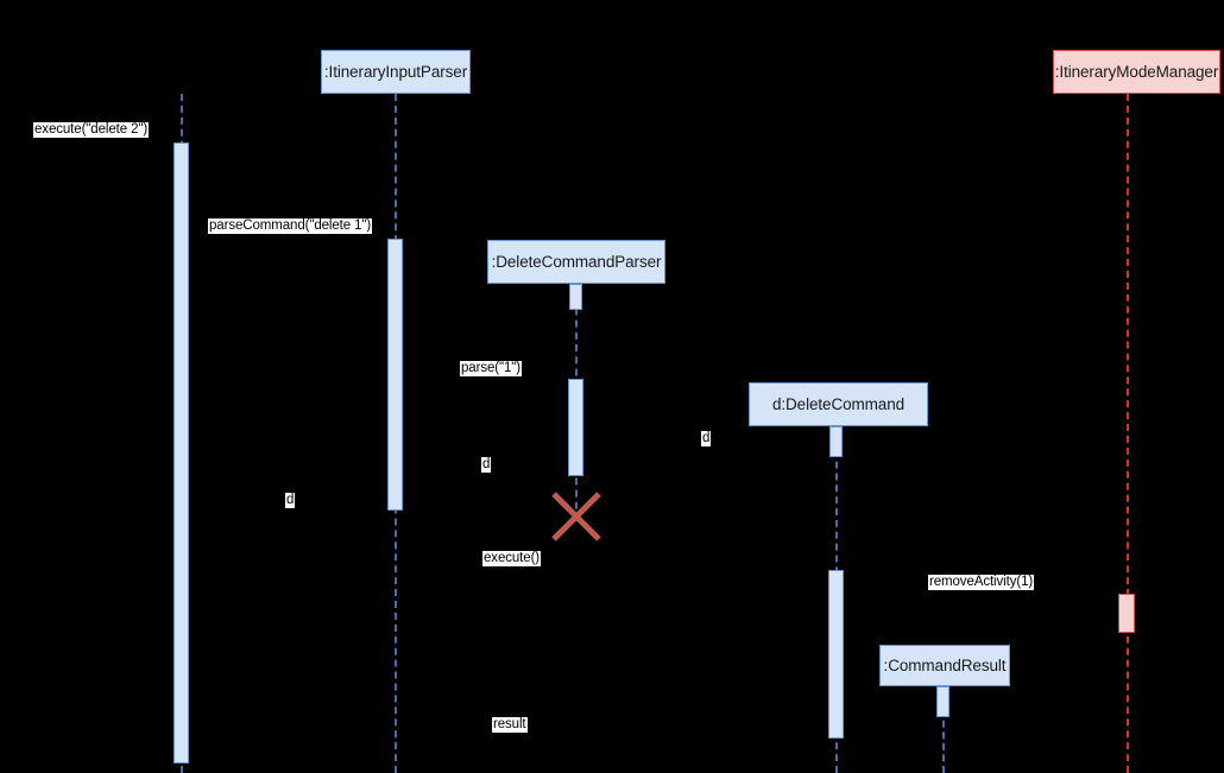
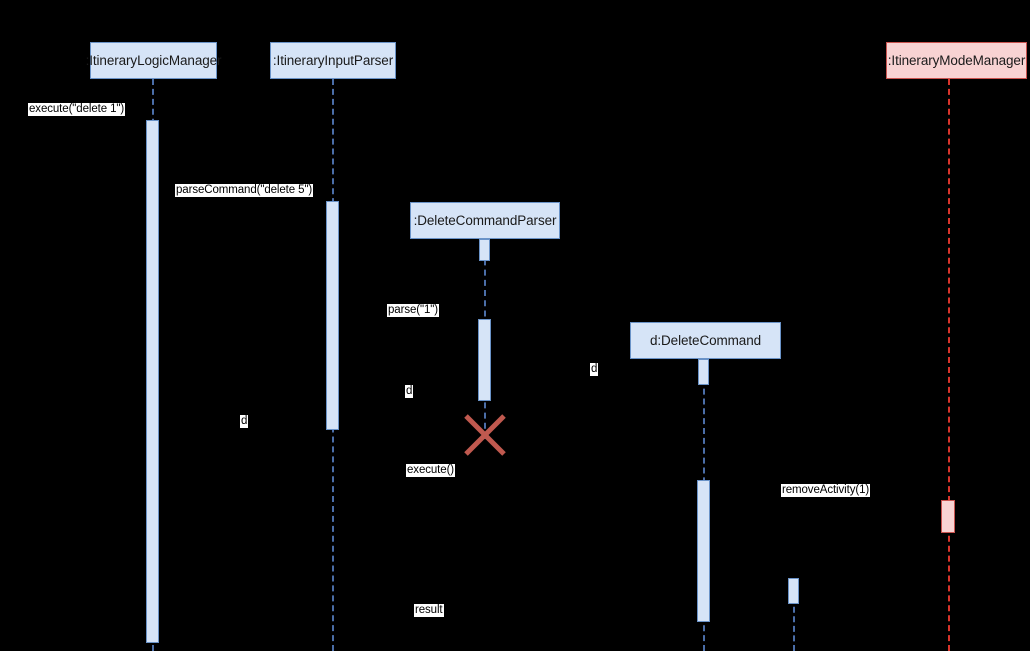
+ :ItineraryLogicManager
  :ItineraryInputParser
  :DeleteCommandParser
  d:DeleteCommand
- :CommandResult
  :ItineraryModeManager
- execute("delete 2")
+ execute("delete 1")
- parseCommand("delete 1")
+ parseCommand("delete 5")
  parse("1")
  d
  d
  d
  execute()
  removeActivity(1)
  result
